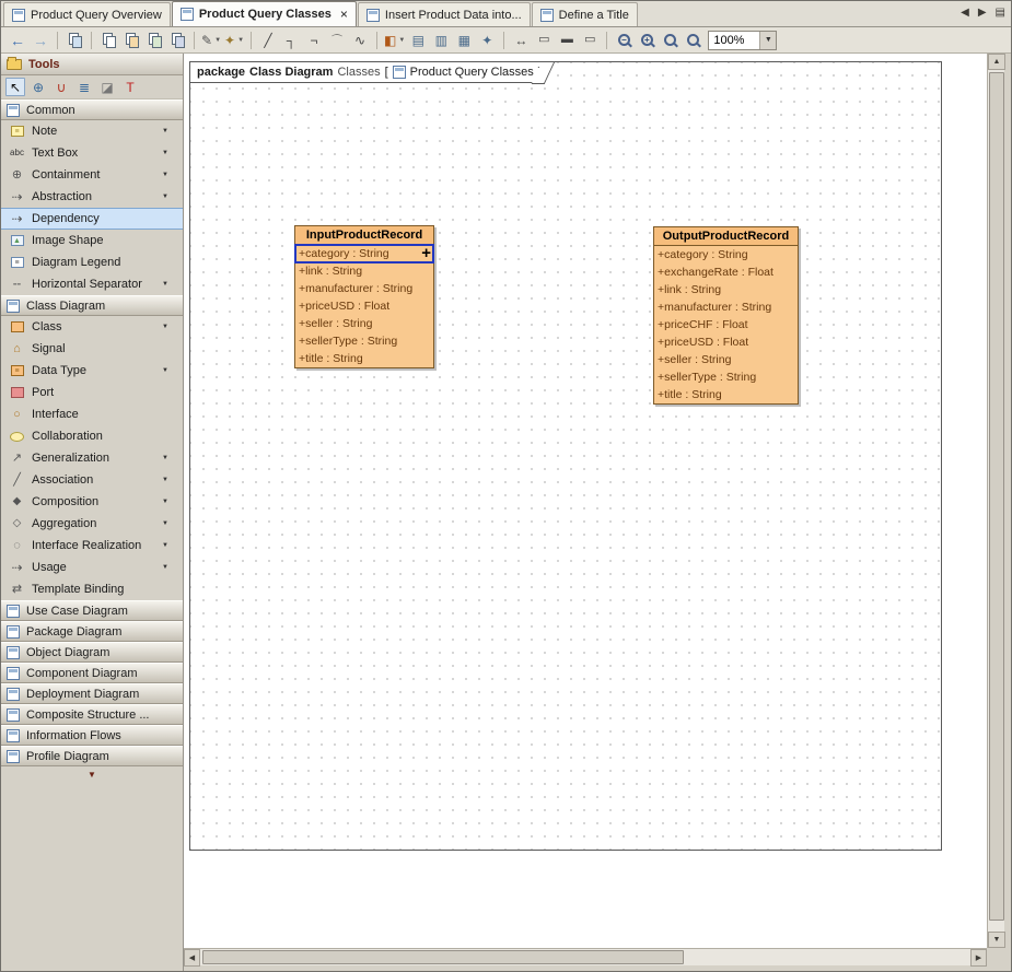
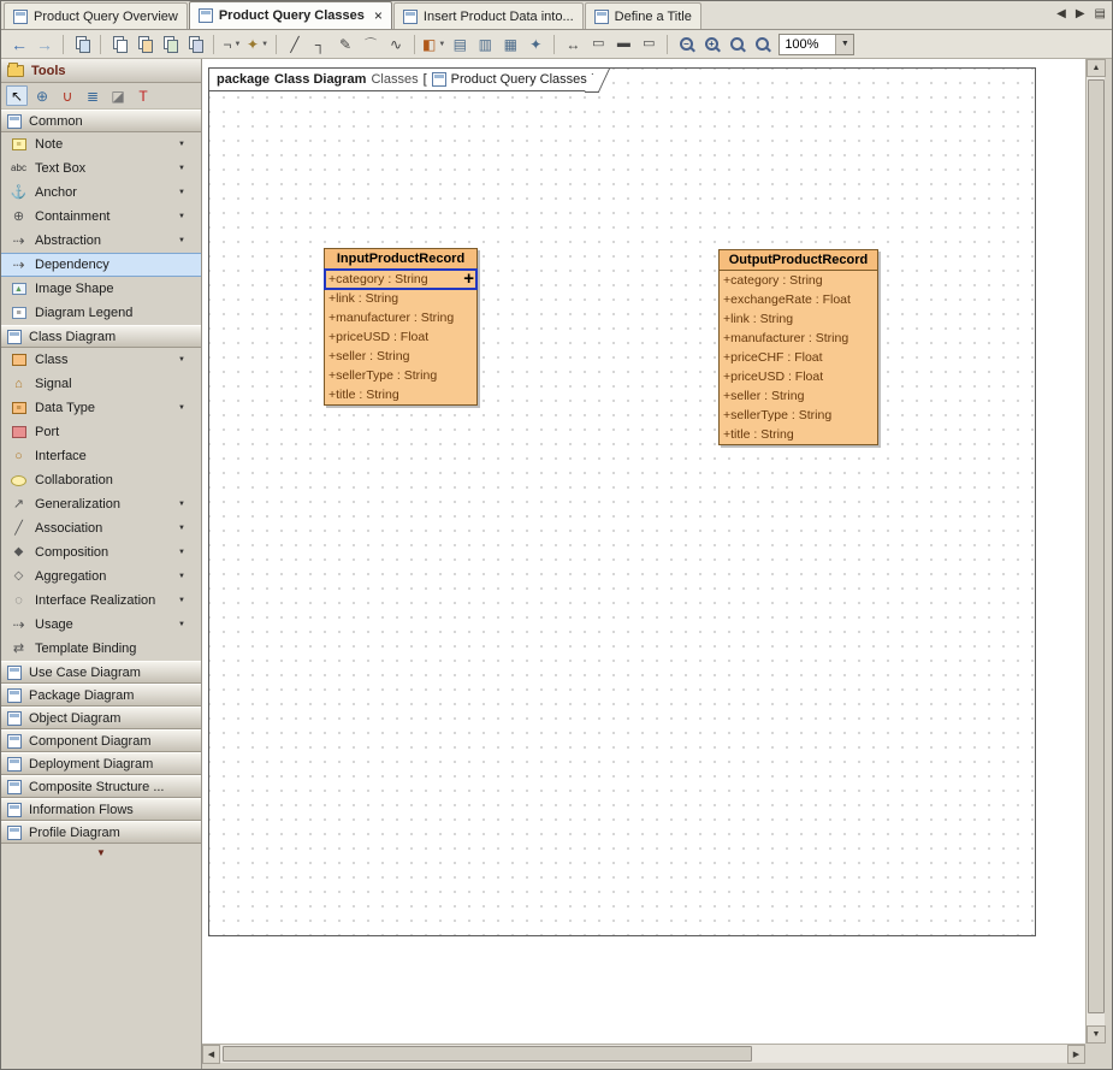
  Product Query Overview
  Product Query Classes
  ×
  Insert Product Data into...
  Define a Title
  ◀
  ▶
  ▤
  ←
  →
- ✎
+ ¬
  ✦
  ╱
  ┐
- ¬
+ ✎
  ⌒
  ∿
  ◧
  ▤
  ▥
  ▦
  ✦
  ↔
  ▭
  ▬
  ▭
  −
  +
  100%
  Tools
  ↖
  ⊕
  ∪
  ≣
  ◪
  T
  Common
  Note
  abc
  Text Box
+ ⚓
+ Anchor
  ⊕
  Containment
  ⇢
  Abstraction
  ⇢
  Dependency
  Image Shape
  Diagram Legend
- ╌
- Horizontal Separator
  Class Diagram
  Class
  ⌂
  Signal
  Data Type
  Port
  ○
  Interface
  Collaboration
  ↗
  Generalization
  ╱
  Association
  ◆
  Composition
  ◇
  Aggregation
  ◌
  Interface Realization
  ⇢
  Usage
  ⇄
  Template Binding
  Use Case Diagram
  Package Diagram
  Object Diagram
  Component Diagram
  Deployment Diagram
  Composite Structure ...
  Information Flows
  Profile Diagram
  ▼
  package
  Class Diagram
  Classes
  [
  Product Query Classes
  InputProductRecord
  +category : String
  +
  +link : String
  +manufacturer : String
  +priceUSD : Float
  +seller : String
  +sellerType : String
  +title : String
  OutputProductRecord
  +category : String
  +exchangeRate : Float
  +link : String
  +manufacturer : String
  +priceCHF : Float
  +priceUSD : Float
  +seller : String
  +sellerType : String
  +title : String
